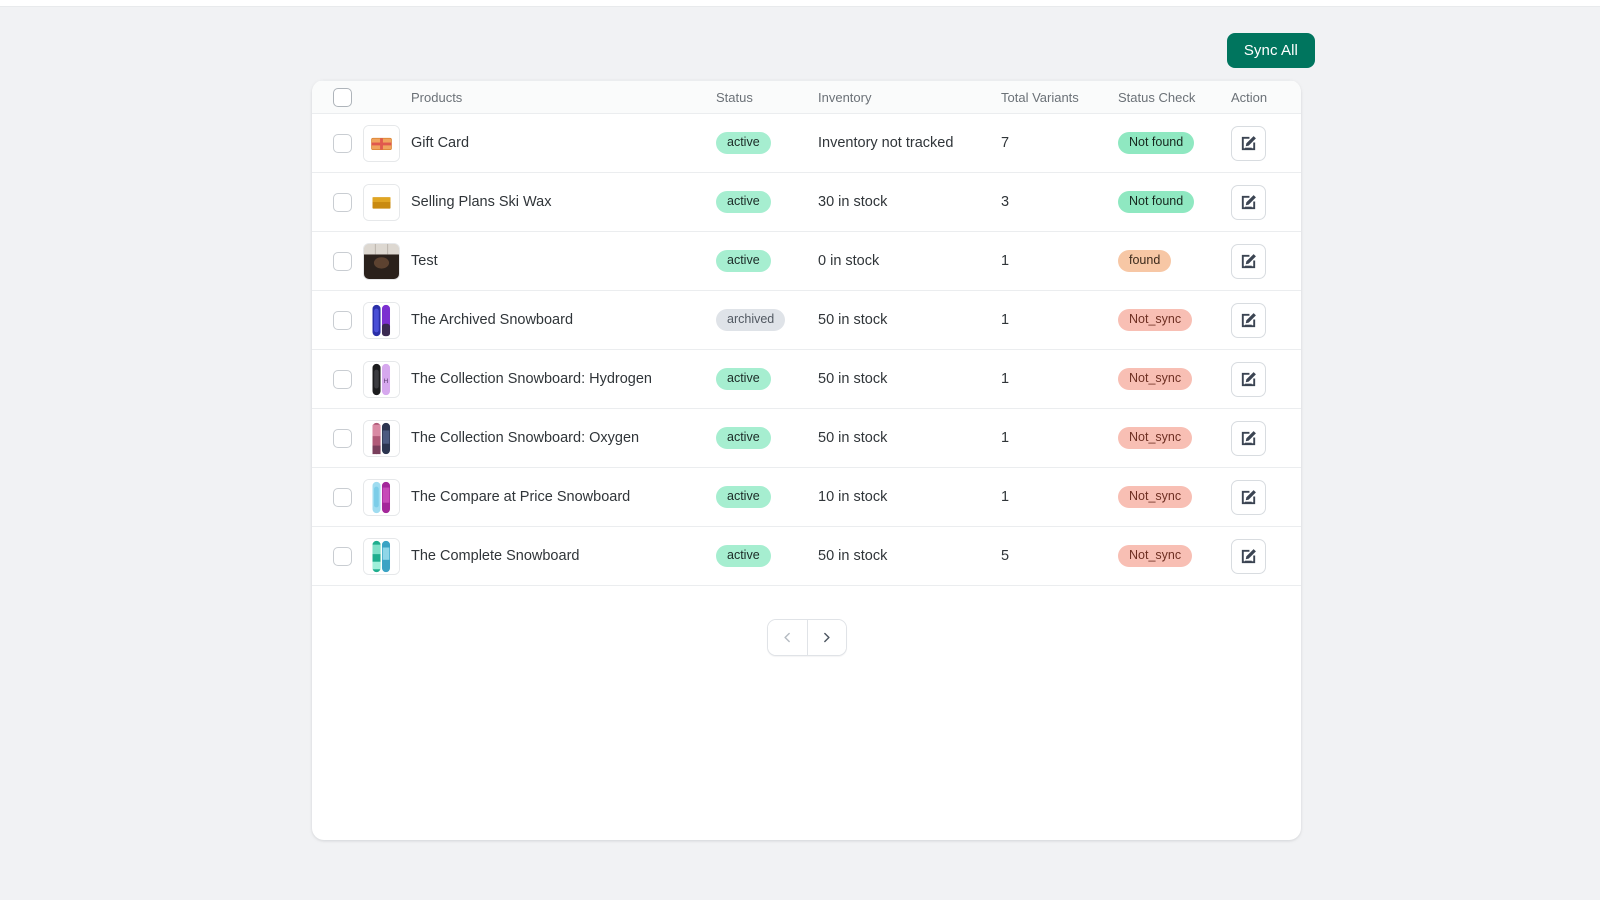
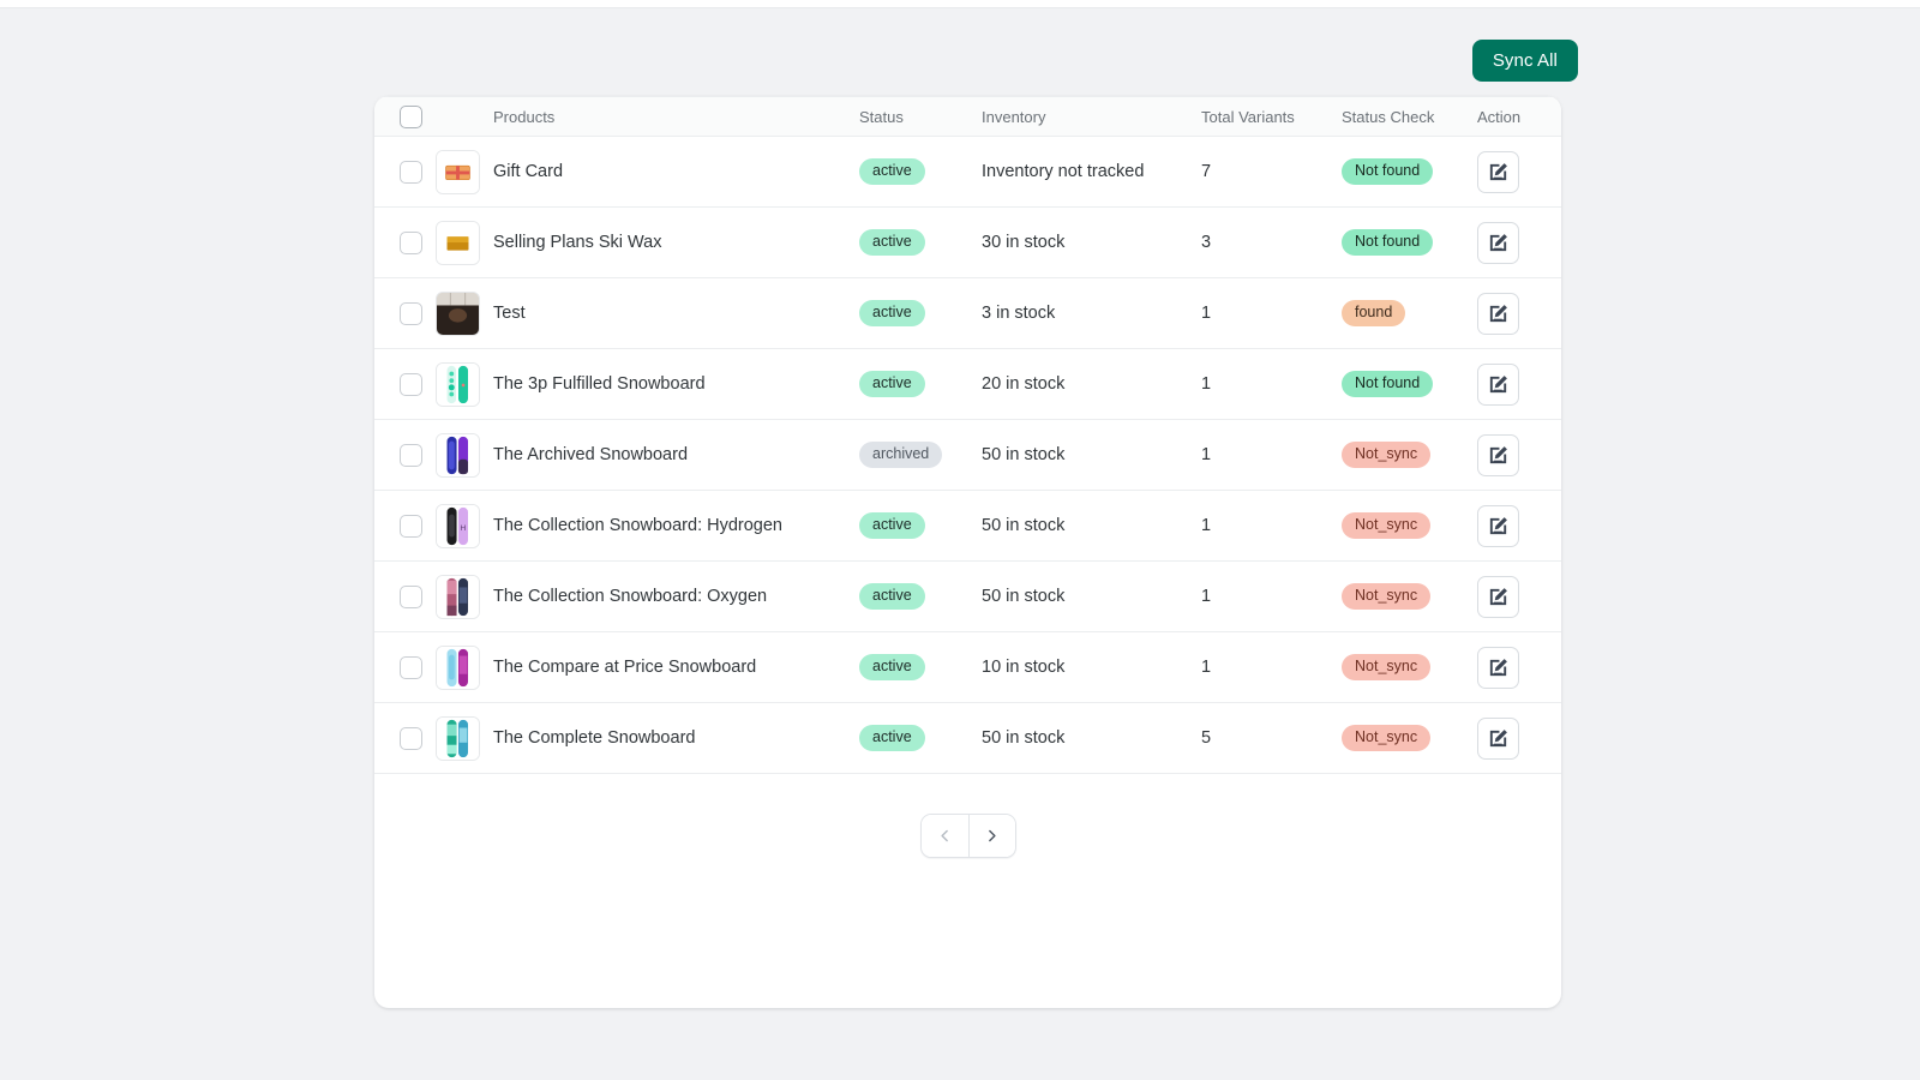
  Sync All
  	Products	Status	Inventory	Total Variants	Status Check	Action
  	Gift Card	active	Inventory not tracked	7	Not found
  	Selling Plans Ski Wax	active	30 in stock	3	Not found
- 	Test	active	0 in stock	1	found
+ 	Test	active	3 in stock	1	found
+ 	The 3p Fulfilled Snowboard	active	20 in stock	1	Not found
  	The Archived Snowboard	archived	50 in stock	1	Not_sync
  	The Collection Snowboard: Hydrogen	active	50 in stock	1	Not_sync
  	The Collection Snowboard: Oxygen	active	50 in stock	1	Not_sync
  	The Compare at Price Snowboard	active	10 in stock	1	Not_sync
  	The Complete Snowboard	active	50 in stock	5	Not_sync
